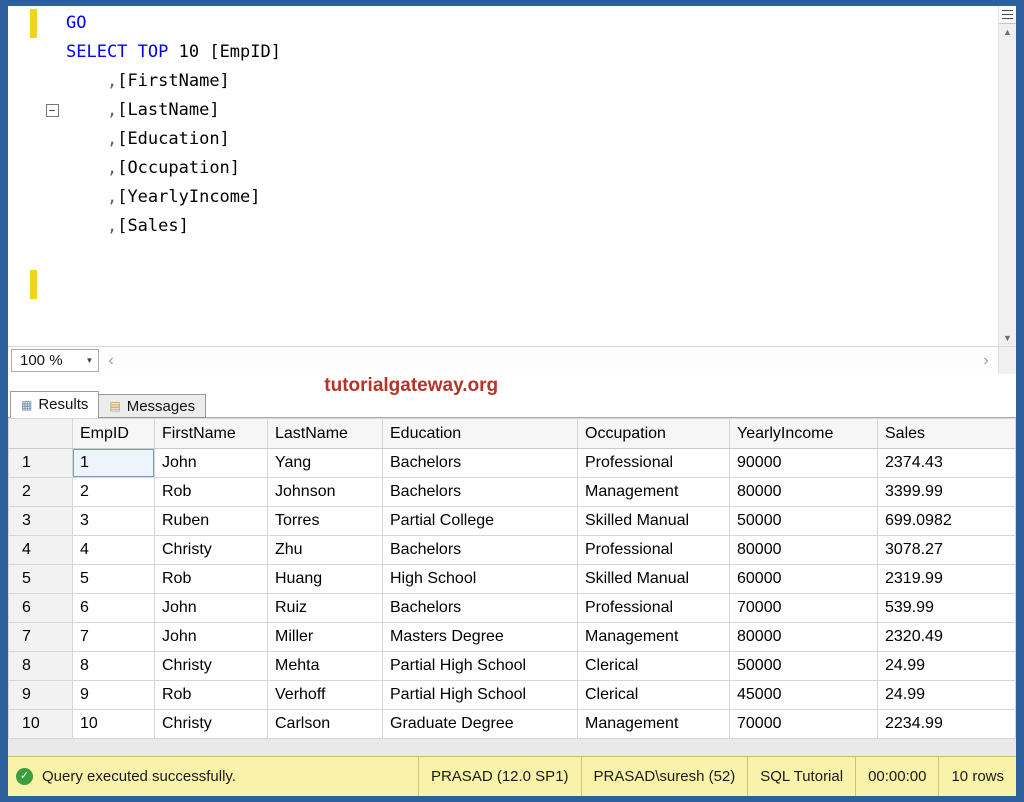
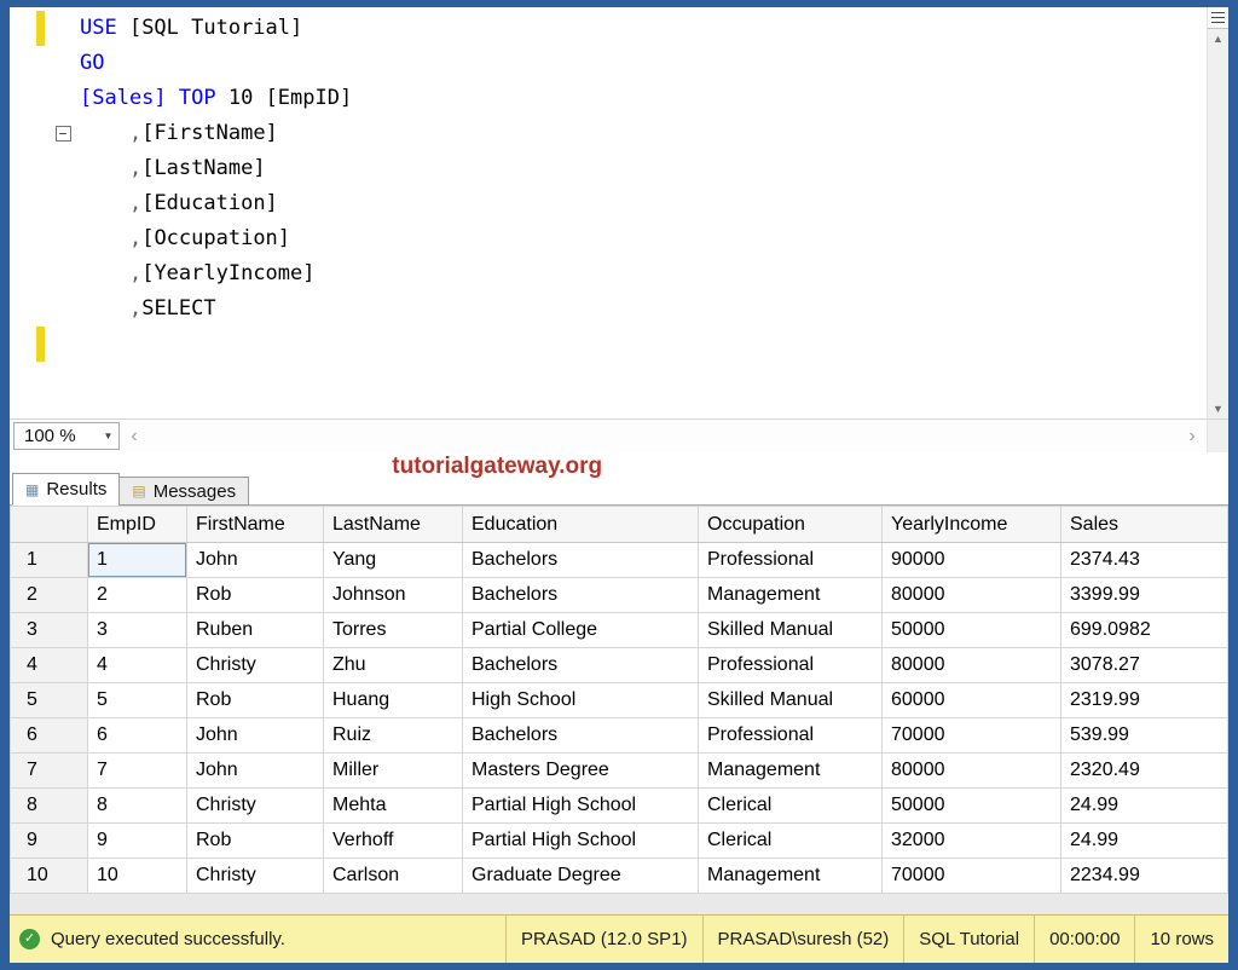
  −
+ USE [SQL Tutorial]
  GO
- SELECT TOP 10 [EmpID]
+ [Sales] TOP 10 [EmpID]
  ,[FirstName]
  ,[LastName]
  ,[Education]
  ,[Occupation]
  ,[YearlyIncome]
- ,[Sales]
+ ,SELECT
  ▲
  ▼
  100 %
  ▼
  ‹
  ›
  tutorialgateway.org
  ▦
  Results
  ▤
  Messages
  	EmpID	FirstName	LastName	Education	Occupation	YearlyIncome	Sales
  1	1	John	Yang	Bachelors	Professional	90000	2374.43
  2	2	Rob	Johnson	Bachelors	Management	80000	3399.99
  3	3	Ruben	Torres	Partial College	Skilled Manual	50000	699.0982
  4	4	Christy	Zhu	Bachelors	Professional	80000	3078.27
  5	5	Rob	Huang	High School	Skilled Manual	60000	2319.99
  6	6	John	Ruiz	Bachelors	Professional	70000	539.99
  7	7	John	Miller	Masters Degree	Management	80000	2320.49
  8	8	Christy	Mehta	Partial High School	Clerical	50000	24.99
- 9	9	Rob	Verhoff	Partial High School	Clerical	45000	24.99
+ 9	9	Rob	Verhoff	Partial High School	Clerical	32000	24.99
  10	10	Christy	Carlson	Graduate Degree	Management	70000	2234.99
  ✓
  Query executed successfully.
  PRASAD (12.0 SP1)
  PRASAD\suresh (52)
  SQL Tutorial
  00:00:00
  10 rows
